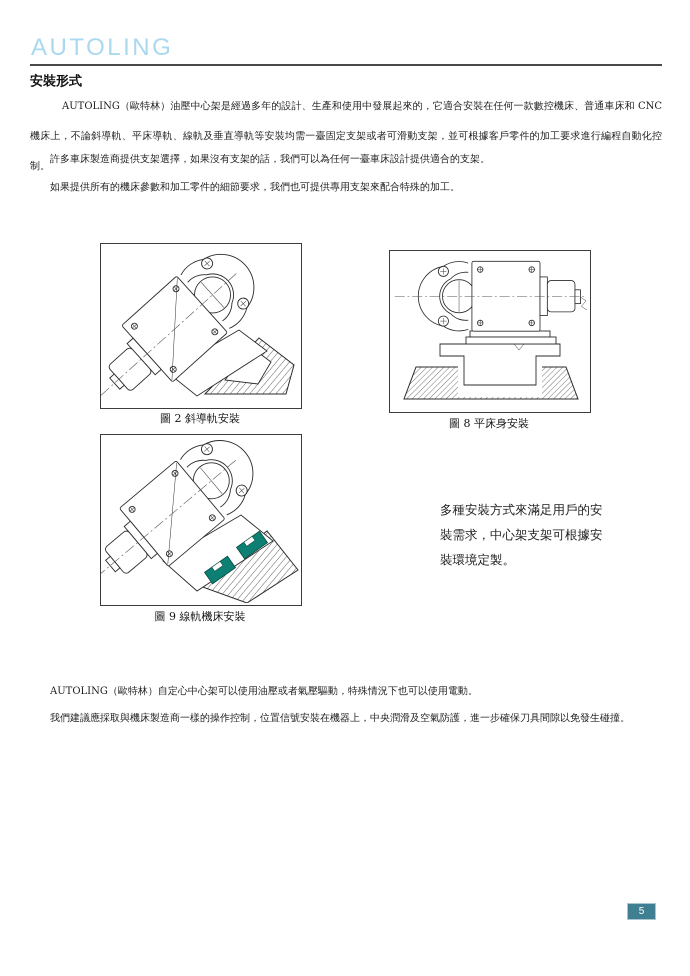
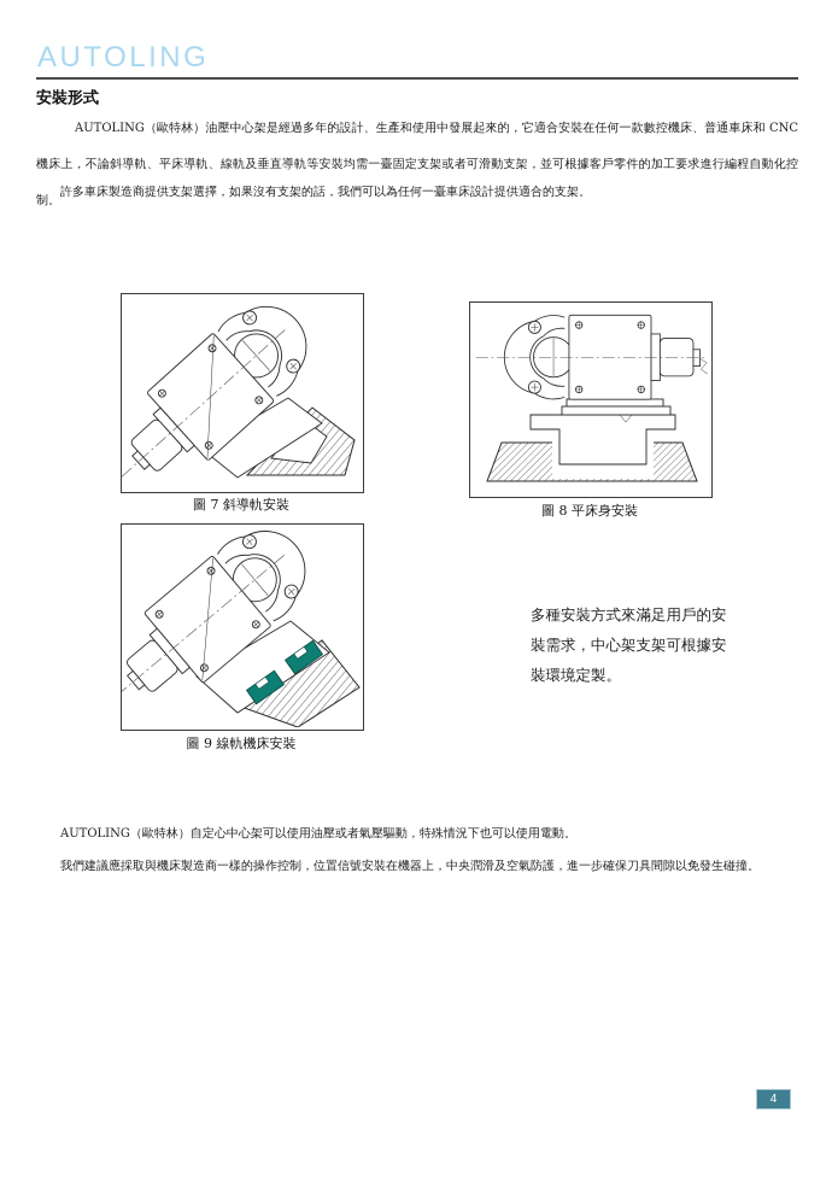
  AUTOLING
  安裝形式
  AUTOLING（歐特林）油壓中心架是經過多年的設計、生產和使用中發展起來的，它適合安裝在任何一款數控機床、普通車床和 CNC 機床上，不論斜導軌、平床導軌、線軌及垂直導軌等安裝均需一臺固定支架或者可滑動支架，並可根據客戶零件的加工要求進行編程自動化控制。
  許多車床製造商提供支架選擇，如果沒有支架的話，我們可以為任何一臺車床設計提供適合的支架。
- 如果提供所有的機床參數和加工零件的細節要求，我們也可提供專用支架來配合特殊的加工。
- 圖 2 斜導軌安裝
+ 圖 7 斜導軌安裝
  圖 8 平床身安裝
  圖 9 線軌機床安裝
  多種安裝方式來滿足用戶的安裝需求，中心架支架可根據安裝環境定製。
  AUTOLING（歐特林）自定心中心架可以使用油壓或者氣壓驅動，特殊情況下也可以使用電動。
  我們建議應採取與機床製造商一樣的操作控制，位置信號安裝在機器上，中央潤滑及空氣防護，進一步確保刀具間隙以免發生碰撞。
- 5
+ 4
